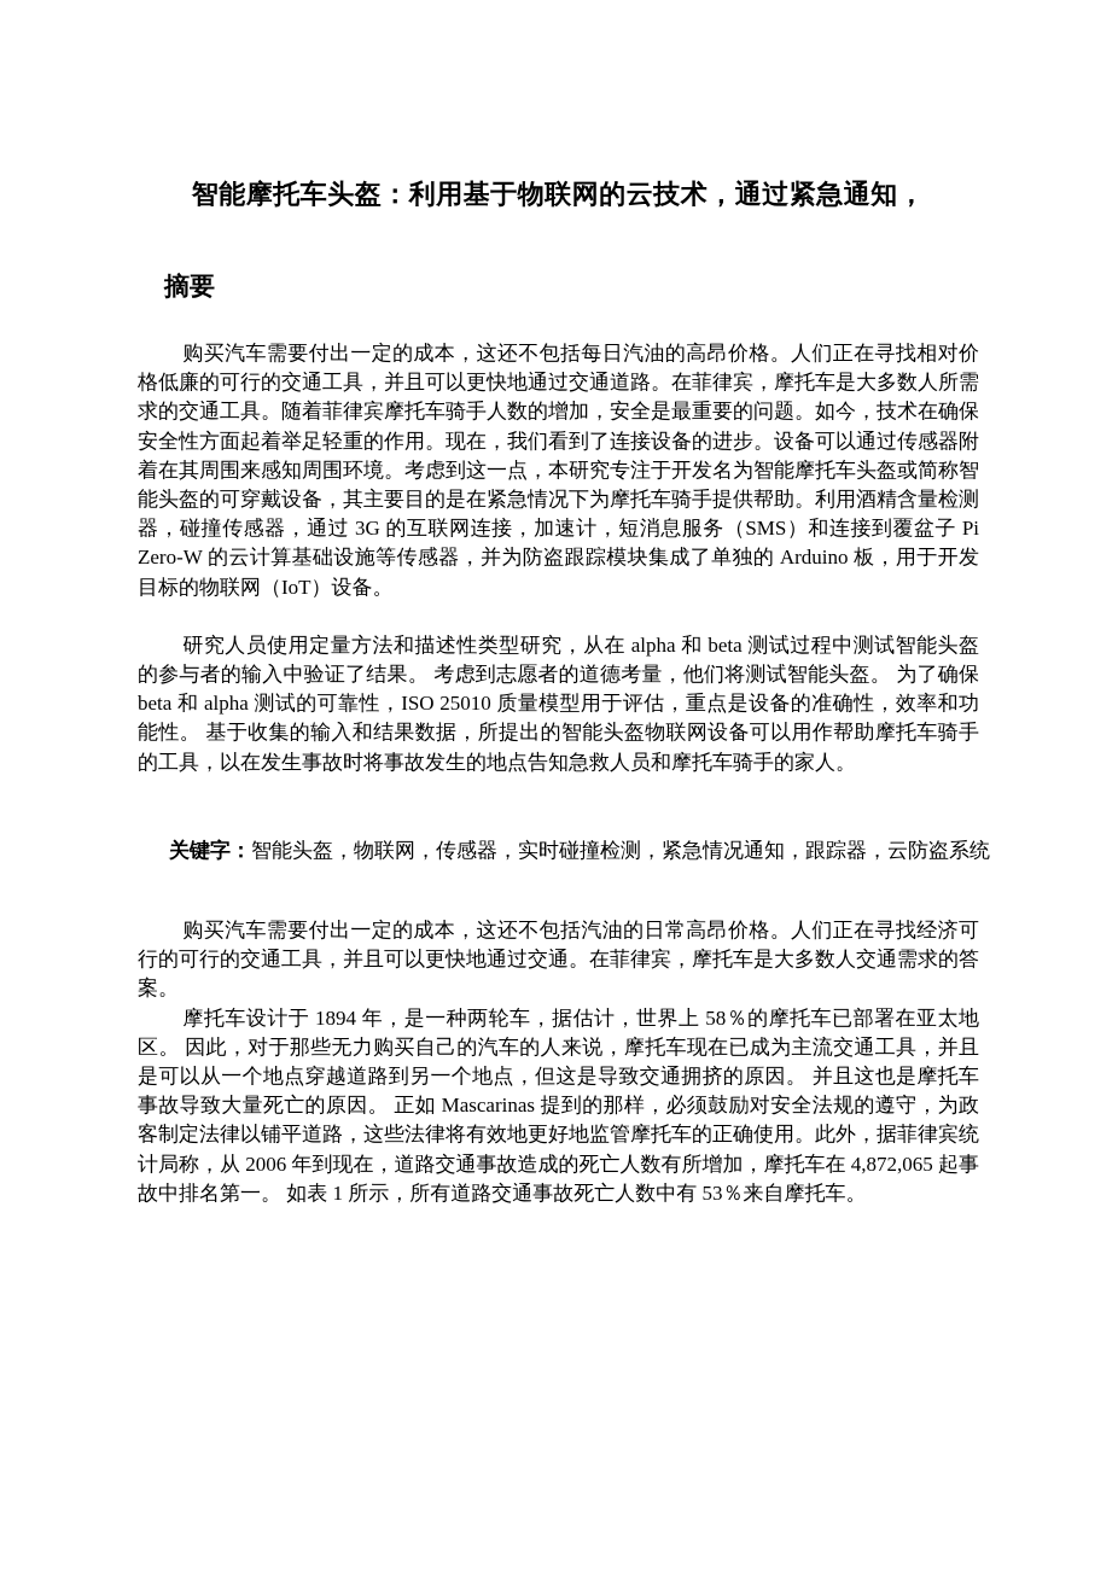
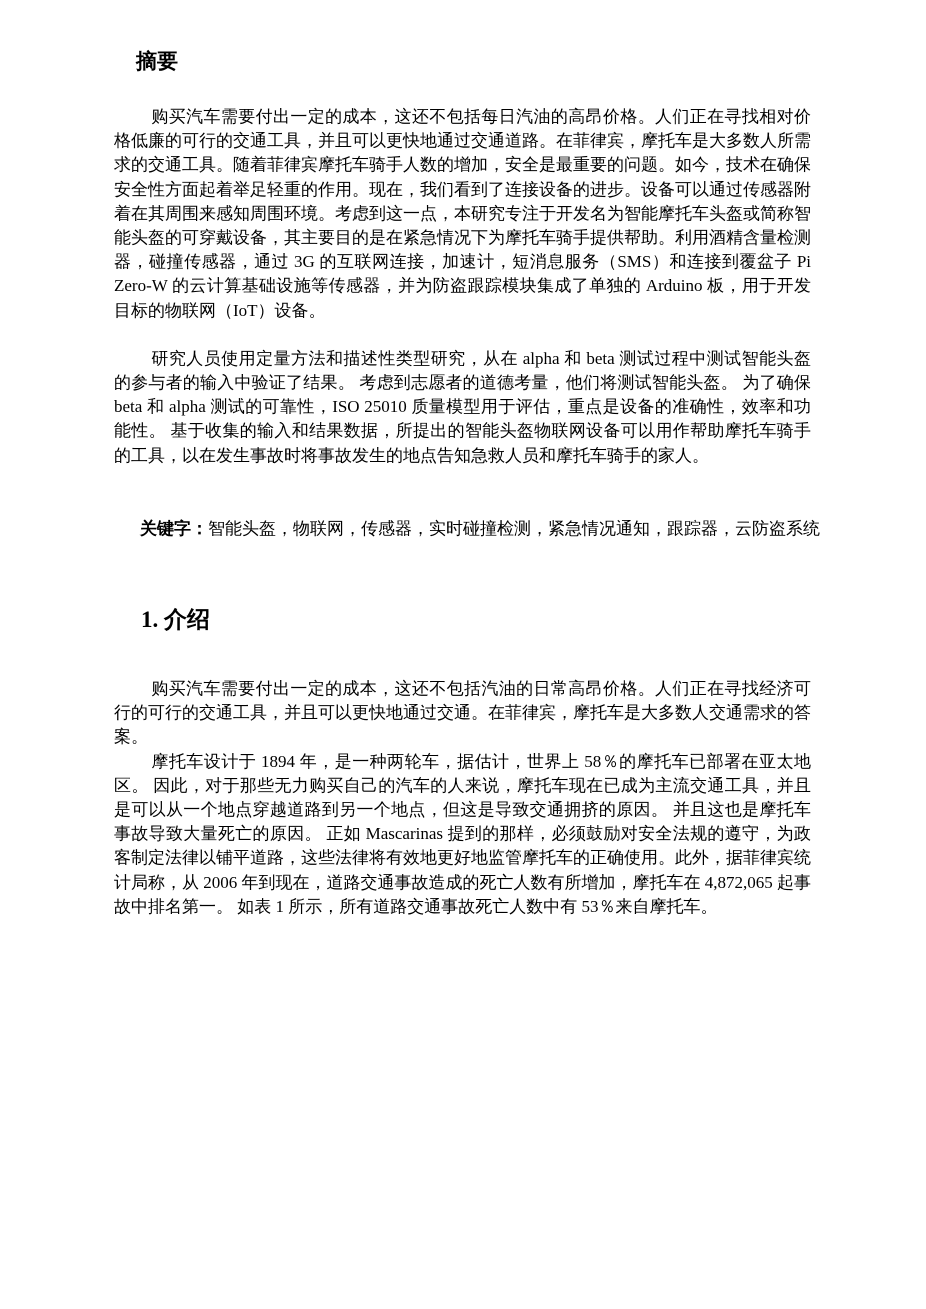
- 智能摩托车头盔：利用基于物联网的云技术，通过紧急通知，
  摘要
  购买汽车需要付出一定的成本，这还不包括每日汽油的高昂价格。人们正在寻找相对价格低廉的可行的交通工具，并且可以更快地通过交通道路。在菲律宾，摩托车是大多数人所需求的交通工具。随着菲律宾摩托车骑手人数的增加，安全是最重要的问题。如今，技术在确保安全性方面起着举足轻重的作用。现在，我们看到了连接设备的进步。设备可以通过传感器附着在其周围来感知周围环境。考虑到这一点，本研究专注于开发名为智能摩托车头盔或简称智能头盔的可穿戴设备，其主要目的是在紧急情况下为摩托车骑手提供帮助。利用酒精含量检测器，碰撞传感器，通过 3G 的互联网连接，加速计，短消息服务（SMS）和连接到覆盆子 Pi Zero-W 的云计算基础设施等传感器，并为防盗跟踪模块集成了单独的 Arduino 板，用于开发目标的物联网（IoT）设备。
  研究人员使用定量方法和描述性类型研究，从在 alpha 和 beta 测试过程中测试智能头盔的参与者的输入中验证了结果。 考虑到志愿者的道德考量，他们将测试智能头盔。 为了确保 beta 和 alpha 测试的可靠性，ISO 25010 质量模型用于评估，重点是设备的准确性，效率和功能性。 基于收集的输入和结果数据，所提出的智能头盔物联网设备可以用作帮助摩托车骑手的工具，以在发生事故时将事故发生的地点告知急救人员和摩托车骑手的家人。
  关键字：智能头盔，物联网，传感器，实时碰撞检测，紧急情况通知，跟踪器，云防盗系统
+ 1. 介绍
  购买汽车需要付出一定的成本，这还不包括汽油的日常高昂价格。人们正在寻找经济可行的可行的交通工具，并且可以更快地通过交通。在菲律宾，摩托车是大多数人交通需求的答案。
  摩托车设计于 1894 年，是一种两轮车，据估计，世界上 58％的摩托车已部署在亚太地区。 因此，对于那些无力购买自己的汽车的人来说，摩托车现在已成为主流交通工具，并且是可以从一个地点穿越道路到另一个地点，但这是导致交通拥挤的原因。 并且这也是摩托车事故导致大量死亡的原因。 正如 Mascarinas 提到的那样，必须鼓励对安全法规的遵守，为政客制定法律以铺平道路，这些法律将有效地更好地监管摩托车的正确使用。此外，据菲律宾统计局称，从 2006 年到现在，道路交通事故造成的死亡人数有所增加，摩托车在 4,872,065 起事故中排名第一。 如表 1 所示，所有道路交通事故死亡人数中有 53％来自摩托车。
